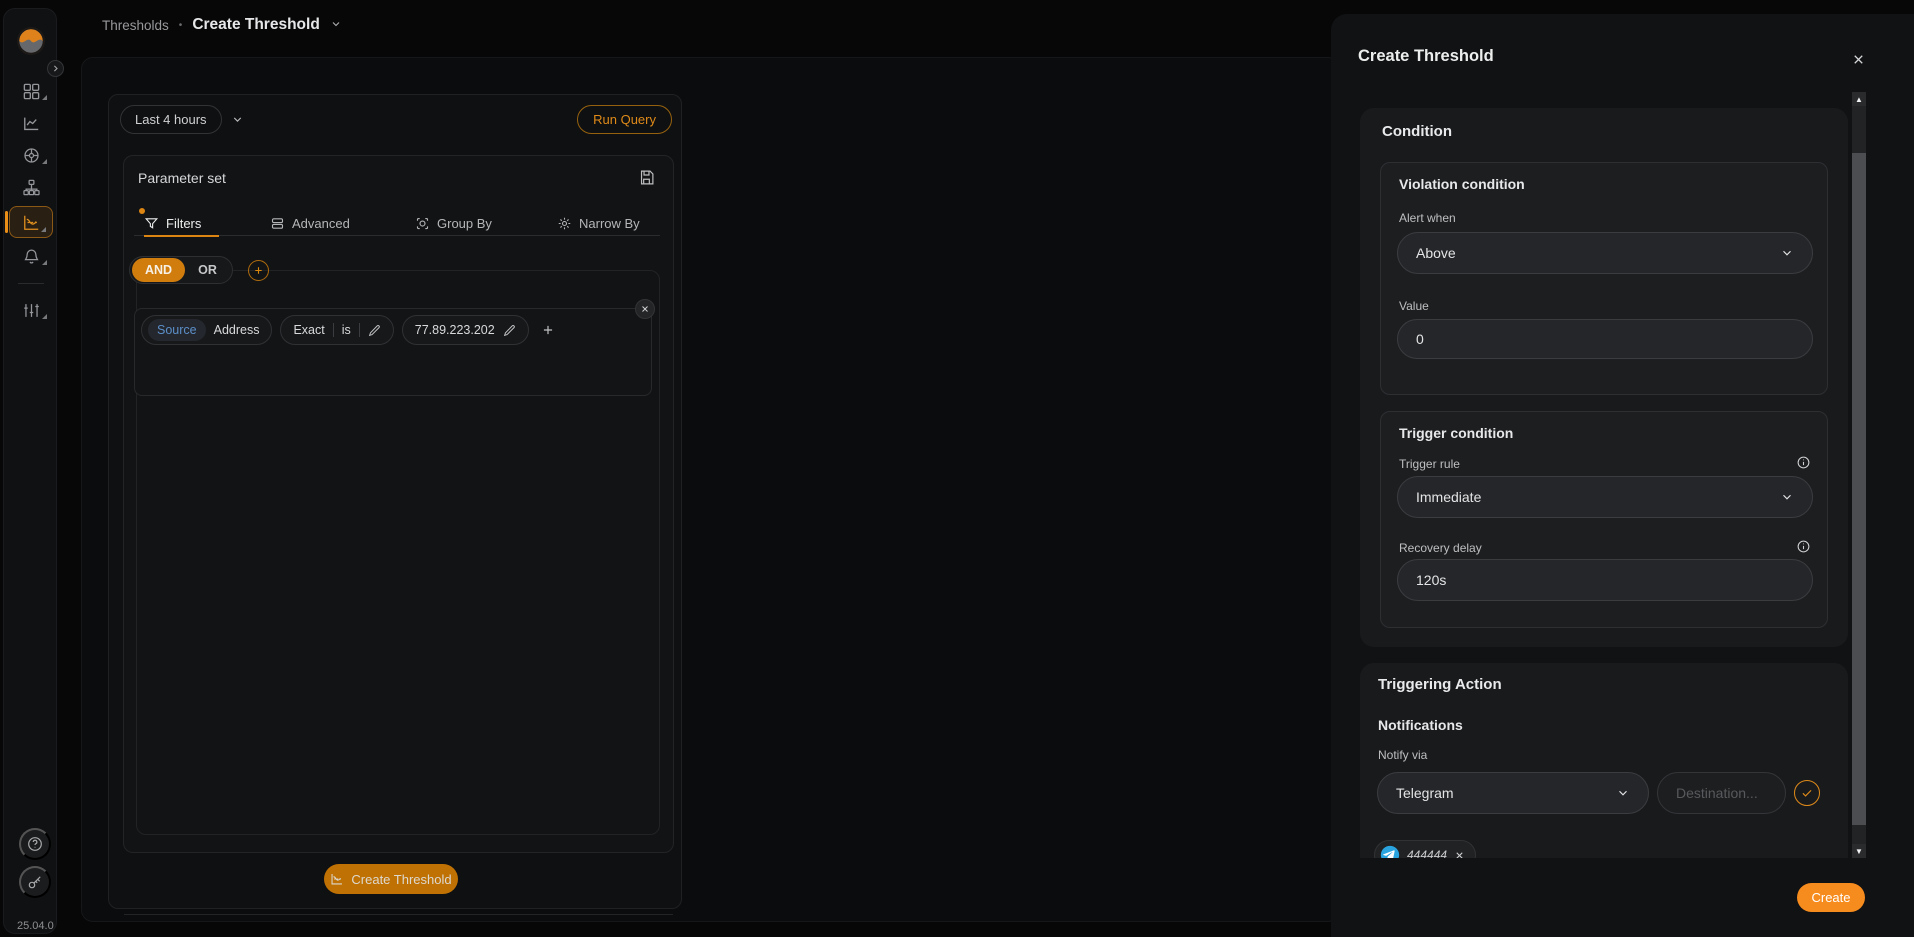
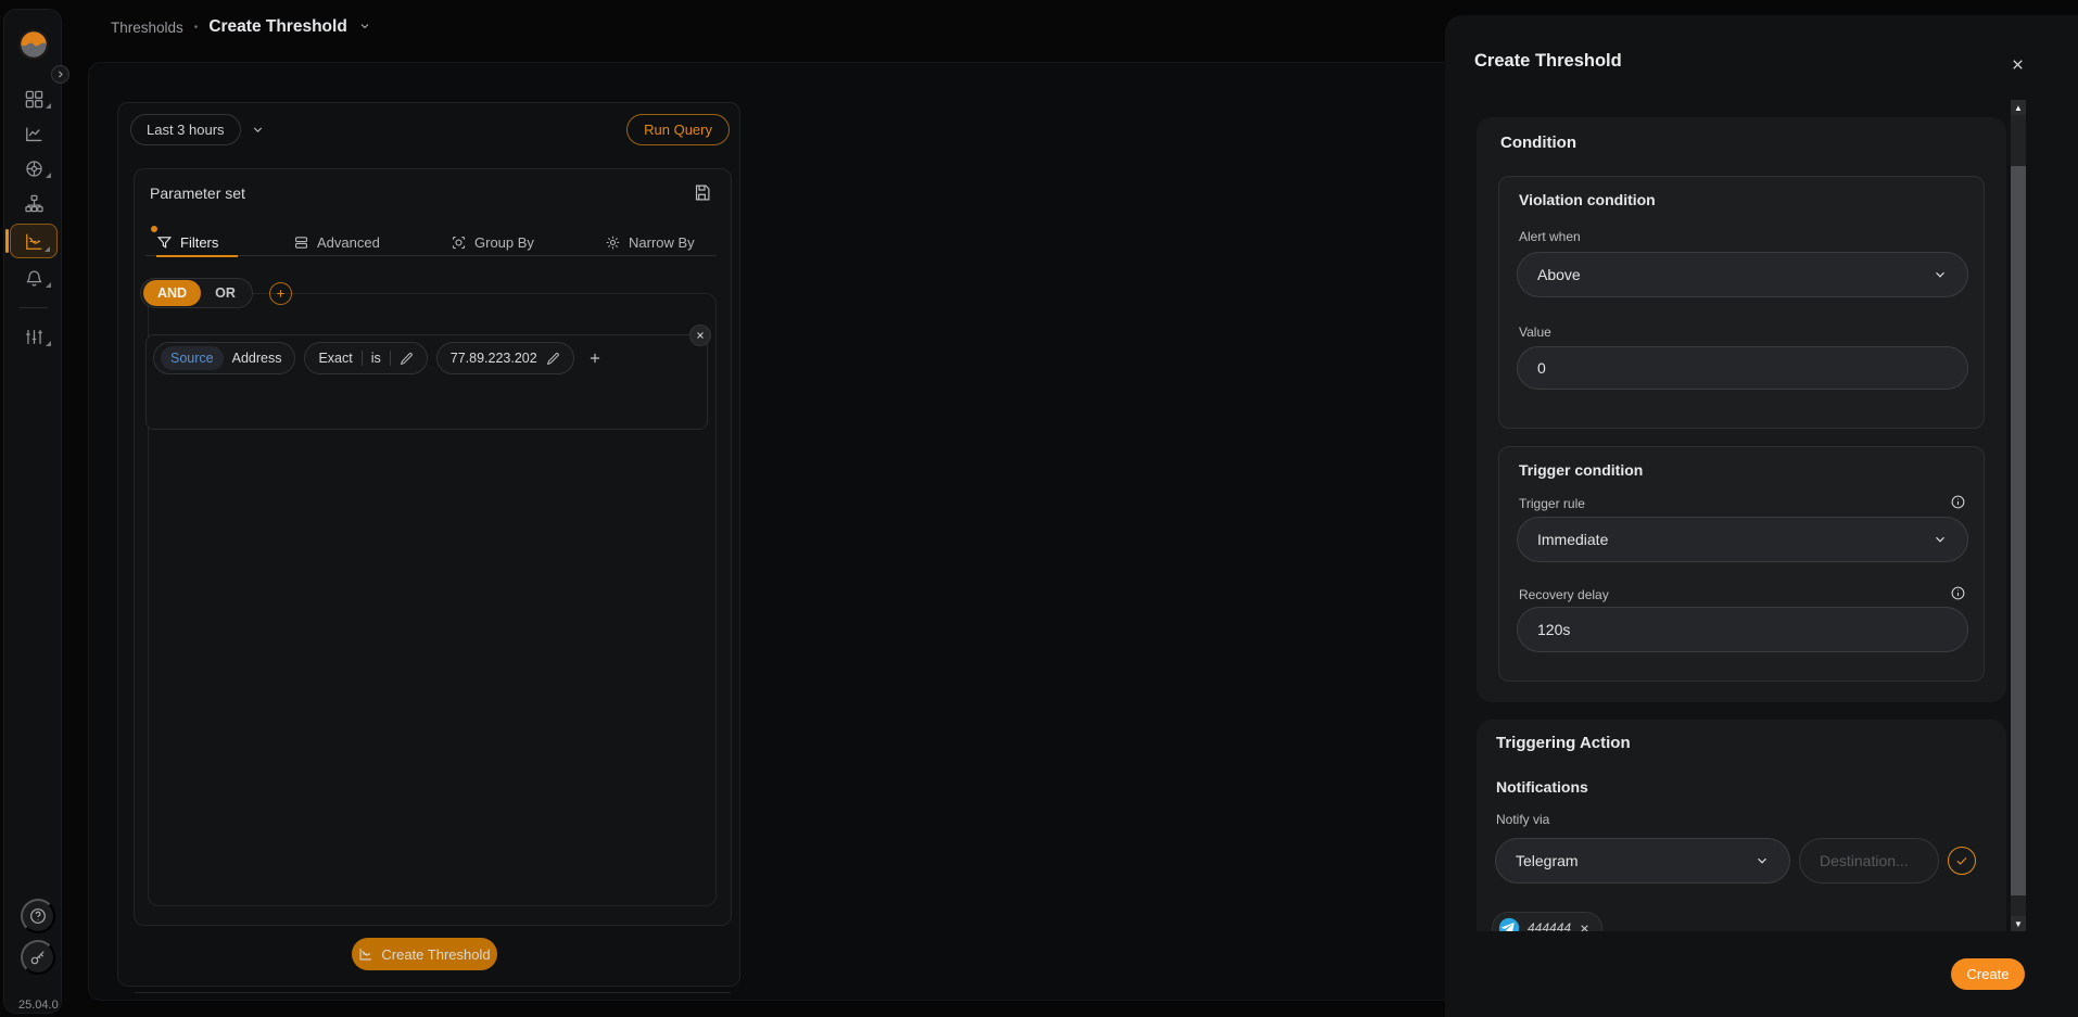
  25.04.0
  Thresholds
  •
  Create Threshold
- Last 4 hours
+ Last 3 hours
  Run Query
  Parameter set
  Filters
  Advanced
  Group By
  Narrow By
  AND
  OR
  Source
  Address
  Exact
  is
  77.89.223.202
  Create Threshold
  Create Threshold
  Condition
  Violation condition
  Alert when
  Above
  Value
  0
  Trigger condition
  Trigger rule
  Immediate
  Recovery delay
  120s
  Triggering Action
  Notifications
  Notify via
  Telegram
  Destination...
  444444
  ▲
  ▼
  Create
